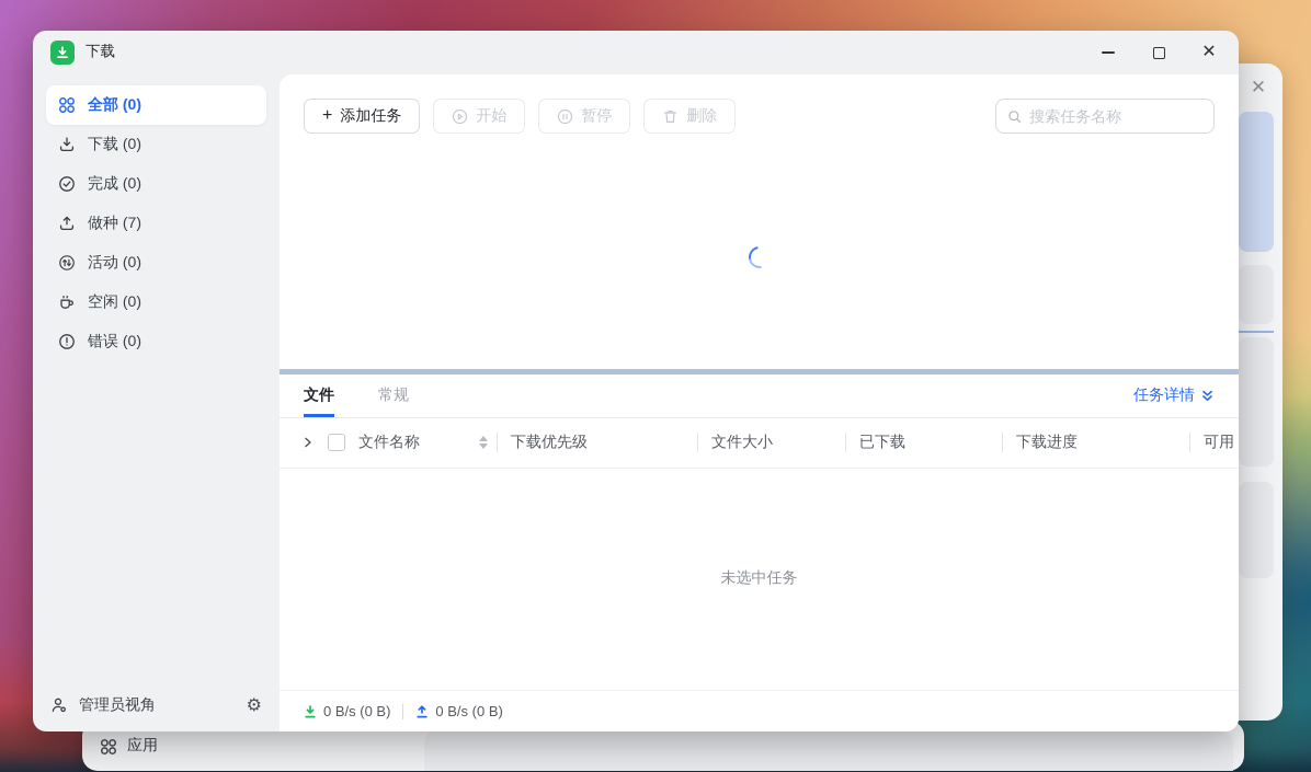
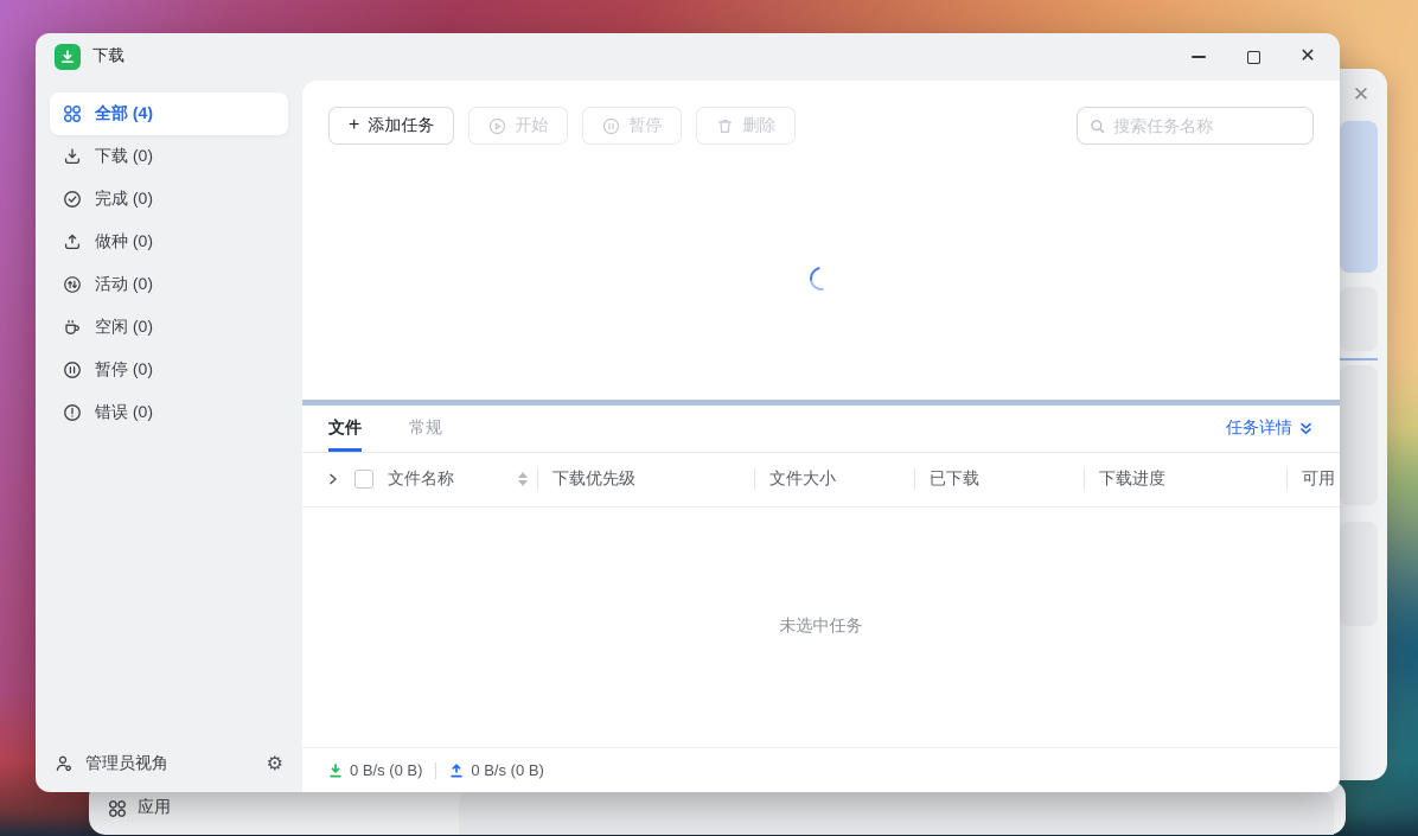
  ✕
  应用
  下载
  ✕
- 全部 (0)
+ 全部 (4)
  下载 (0)
  完成 (0)
- 做种 (7)
+ 做种 (0)
  活动 (0)
  空闲 (0)
+ 暂停 (0)
  错误 (0)
  管理员视角
  ⚙
  +
  添加任务
  开始
  暂停
  删除
  搜索任务名称
  文件
  常规
  任务详情
  文件名称
  下载优先级
  文件大小
  已下载
  下载进度
  可用
  未选中任务
  0 B/s (0 B)
  0 B/s (0 B)
